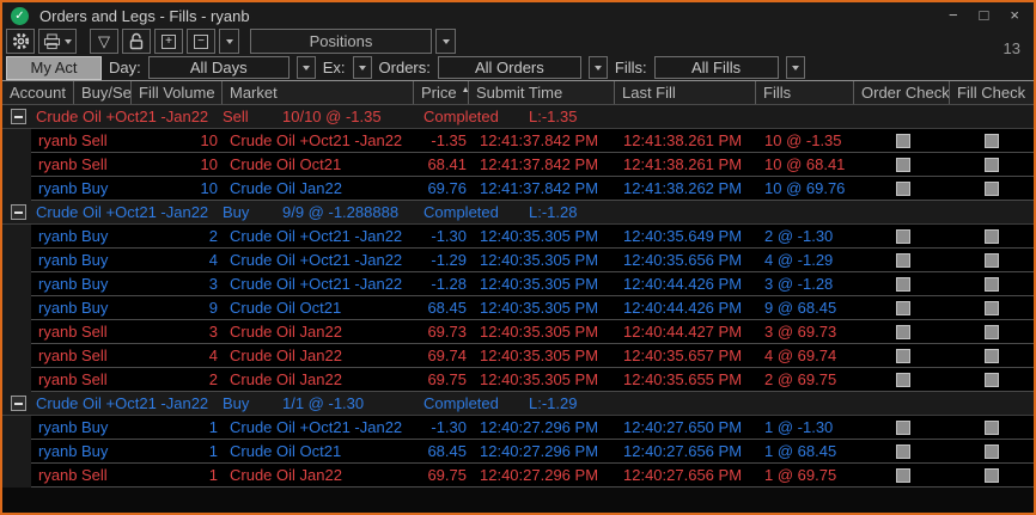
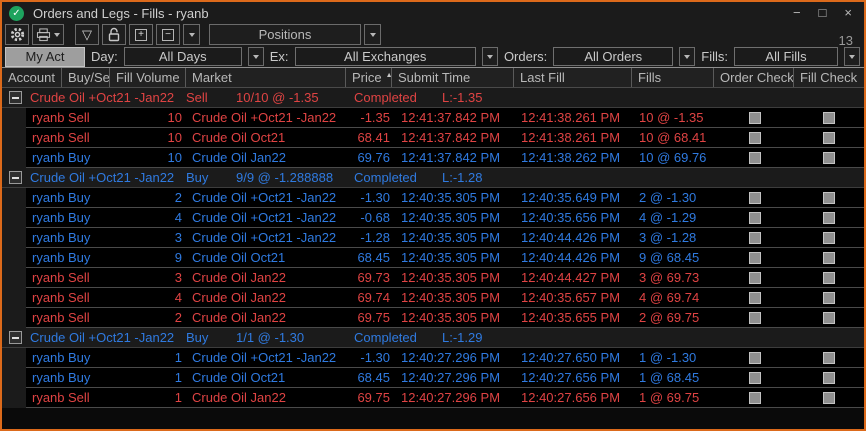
  ✓
  Orders and Legs - Fills - ryanb
  −
  □
  ×
  ▽
  +
  −
  Positions
  13
  My Act
  Day:
  All Days
  Ex:
+ All Exchanges
  Orders:
  All Orders
  Fills:
  All Fills
  Account
  Buy/Se
  Fill Volume
  Market
  Price
  Submit Time
  Last Fill
  Fills
  Order Check
  Fill Check
  Crude Oil +Oct21 -Jan22
  Sell
  10/10 @ -1.35
  Completed
  L:-1.35
  ryanb
  Sell
  10
  Crude Oil +Oct21 -Jan22
  -1.35
  12:41:37.842 PM
  12:41:38.261 PM
  10 @ -1.35
  ryanb
  Sell
  10
  Crude Oil Oct21
  68.41
  12:41:37.842 PM
  12:41:38.261 PM
  10 @ 68.41
  ryanb
  Buy
  10
  Crude Oil Jan22
  69.76
  12:41:37.842 PM
  12:41:38.262 PM
  10 @ 69.76
  Crude Oil +Oct21 -Jan22
  Buy
  9/9 @ -1.288888
  Completed
  L:-1.28
  ryanb
  Buy
  2
  Crude Oil +Oct21 -Jan22
  -1.30
  12:40:35.305 PM
  12:40:35.649 PM
  2 @ -1.30
  ryanb
  Buy
  4
  Crude Oil +Oct21 -Jan22
- -1.29
+ -0.68
  12:40:35.305 PM
  12:40:35.656 PM
  4 @ -1.29
  ryanb
  Buy
  3
  Crude Oil +Oct21 -Jan22
  -1.28
  12:40:35.305 PM
  12:40:44.426 PM
  3 @ -1.28
  ryanb
  Buy
  9
  Crude Oil Oct21
  68.45
  12:40:35.305 PM
  12:40:44.426 PM
  9 @ 68.45
  ryanb
  Sell
  3
  Crude Oil Jan22
  69.73
  12:40:35.305 PM
  12:40:44.427 PM
  3 @ 69.73
  ryanb
  Sell
  4
  Crude Oil Jan22
  69.74
  12:40:35.305 PM
  12:40:35.657 PM
  4 @ 69.74
  ryanb
  Sell
  2
  Crude Oil Jan22
  69.75
  12:40:35.305 PM
  12:40:35.655 PM
  2 @ 69.75
  Crude Oil +Oct21 -Jan22
  Buy
  1/1 @ -1.30
  Completed
  L:-1.29
  ryanb
  Buy
  1
  Crude Oil +Oct21 -Jan22
  -1.30
  12:40:27.296 PM
  12:40:27.650 PM
  1 @ -1.30
  ryanb
  Buy
  1
  Crude Oil Oct21
  68.45
  12:40:27.296 PM
  12:40:27.656 PM
  1 @ 68.45
  ryanb
  Sell
  1
  Crude Oil Jan22
  69.75
  12:40:27.296 PM
  12:40:27.656 PM
  1 @ 69.75
